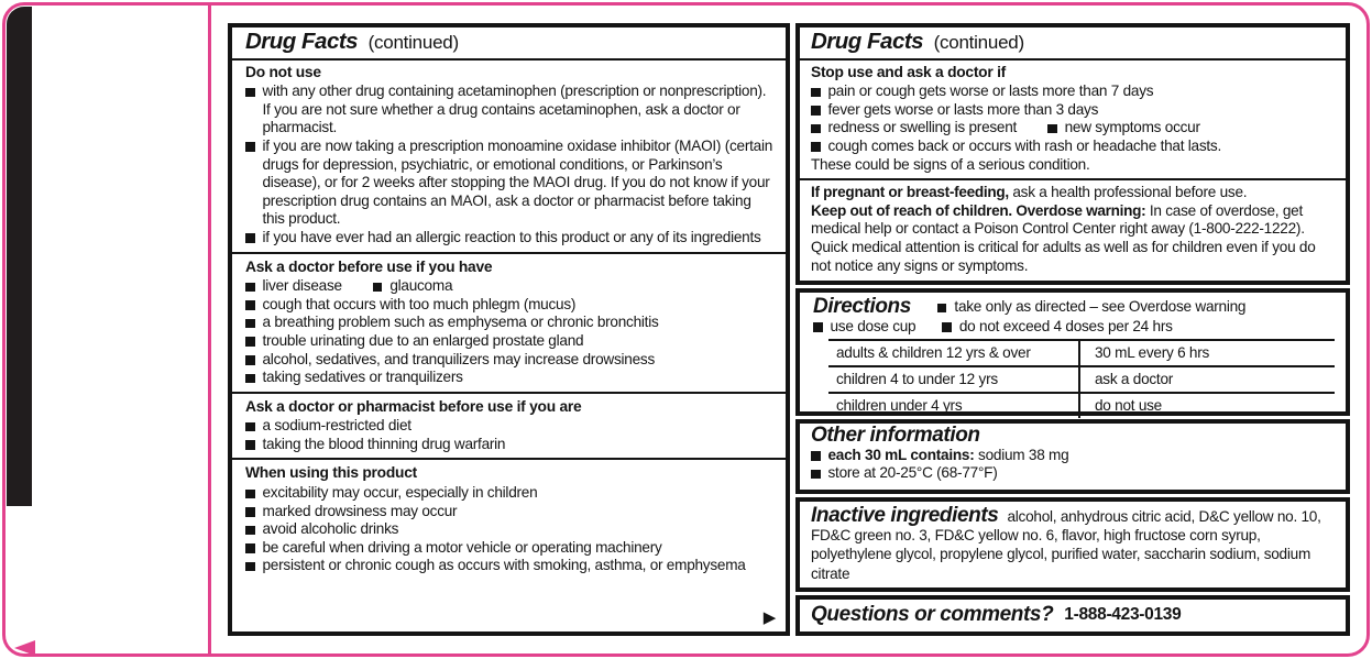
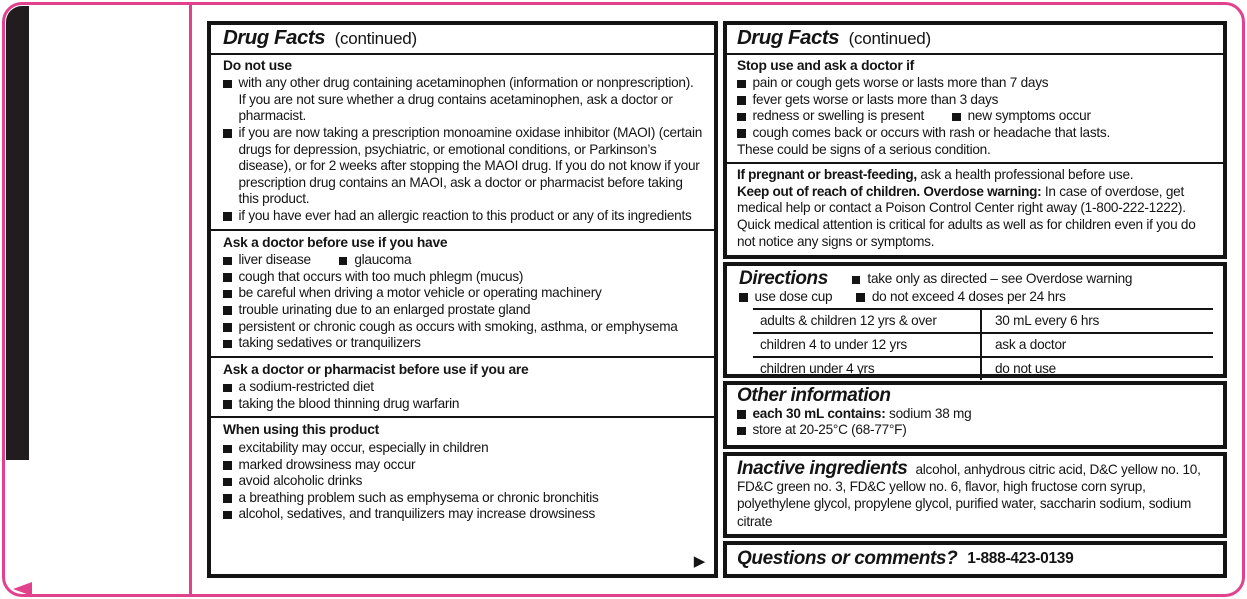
  Drug Facts (continued)
  Do not use
- with any other drug containing acetaminophen (prescription or nonprescription). If you are not sure whether a drug contains acetaminophen, ask a doctor or pharmacist.
+ with any other drug containing acetaminophen (information or nonprescription). If you are not sure whether a drug contains acetaminophen, ask a doctor or pharmacist.
  if you are now taking a prescription monoamine oxidase inhibitor (MAOI) (certain drugs for depression, psychiatric, or emotional conditions, or Parkinson’s disease), or for 2 weeks after stopping the MAOI drug. If you do not know if your prescription drug contains an MAOI, ask a doctor or pharmacist before taking this product.
  if you have ever had an allergic reaction to this product or any of its ingredients
  Ask a doctor before use if you have
  liver disease
  glaucoma
  cough that occurs with too much phlegm (mucus)
- a breathing problem such as emphysema or chronic bronchitis
+ be careful when driving a motor vehicle or operating machinery
  trouble urinating due to an enlarged prostate gland
- alcohol, sedatives, and tranquilizers may increase drowsiness
+ persistent or chronic cough as occurs with smoking, asthma, or emphysema
  taking sedatives or tranquilizers
  Ask a doctor or pharmacist before use if you are
  a sodium-restricted diet
  taking the blood thinning drug warfarin
  When using this product
  excitability may occur, especially in children
  marked drowsiness may occur
  avoid alcoholic drinks
- be careful when driving a motor vehicle or operating machinery
+ a breathing problem such as emphysema or chronic bronchitis
- persistent or chronic cough as occurs with smoking, asthma, or emphysema
+ alcohol, sedatives, and tranquilizers may increase drowsiness
  ▶
  Drug Facts (continued)
  Stop use and ask a doctor if
  pain or cough gets worse or lasts more than 7 days
  fever gets worse or lasts more than 3 days
  redness or swelling is present
  new symptoms occur
  cough comes back or occurs with rash or headache that lasts.
  These could be signs of a serious condition.
  If pregnant or breast-feeding, ask a health professional before use.
  Keep out of reach of children. Overdose warning: In case of overdose, get medical help or contact a Poison Control Center right away (1-800-222-1222). Quick medical attention is critical for adults as well as for children even if you do not notice any signs or symptoms.
  Directions
  take only as directed – see Overdose warning
  use dose cup
  do not exceed 4 doses per 24 hrs
  adults & children 12 yrs & over	30 mL every 6 hrs
  children 4 to under 12 yrs	ask a doctor
  children under 4 yrs	do not use
  Other information
  each 30 mL contains: sodium 38 mg
  store at 20-25°C (68-77°F)
  Inactive ingredients alcohol, anhydrous citric acid, D&C yellow no. 10, FD&C green no. 3, FD&C yellow no. 6, flavor, high fructose corn syrup, polyethylene glycol, propylene glycol, purified water, saccharin sodium, sodium citrate
  Questions or comments?
  1-888-423-0139
